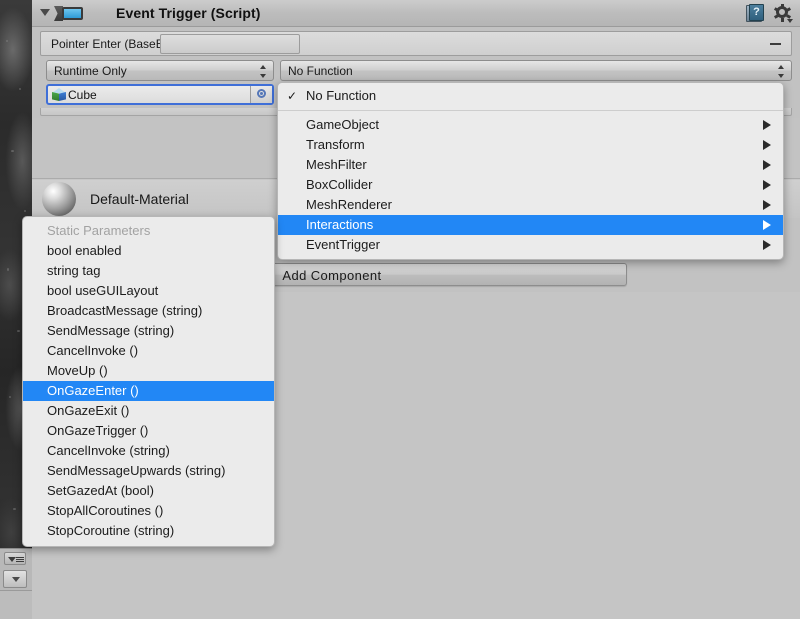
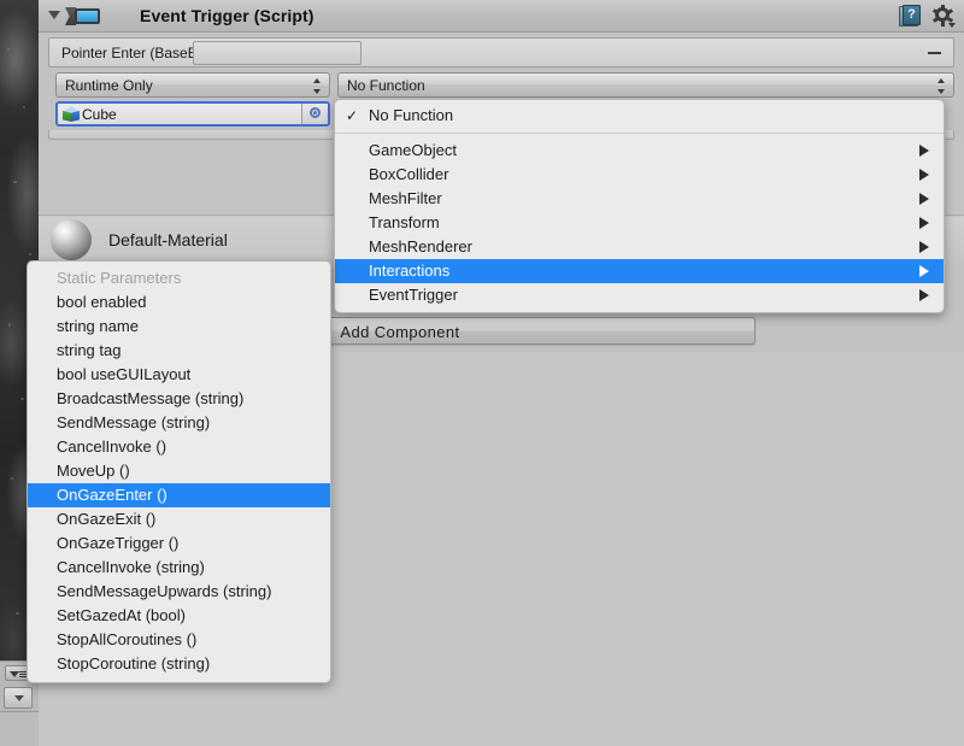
  Event Trigger (Script)
  ?
  Runtime Only
  No Function
  Cube
  Default-Material
  Add Component
  No Function
  GameObject
- Transform
+ BoxCollider
  MeshFilter
- BoxCollider
+ Transform
  MeshRenderer
  Interactions
  EventTrigger
  Static Parameters
  bool enabled
+ string name
  string tag
  bool useGUILayout
  BroadcastMessage (string)
  SendMessage (string)
  CancelInvoke ()
  MoveUp ()
  OnGazeEnter ()
  OnGazeExit ()
  OnGazeTrigger ()
  CancelInvoke (string)
  SendMessageUpwards (string)
  SetGazedAt (bool)
  StopAllCoroutines ()
  StopCoroutine (string)
